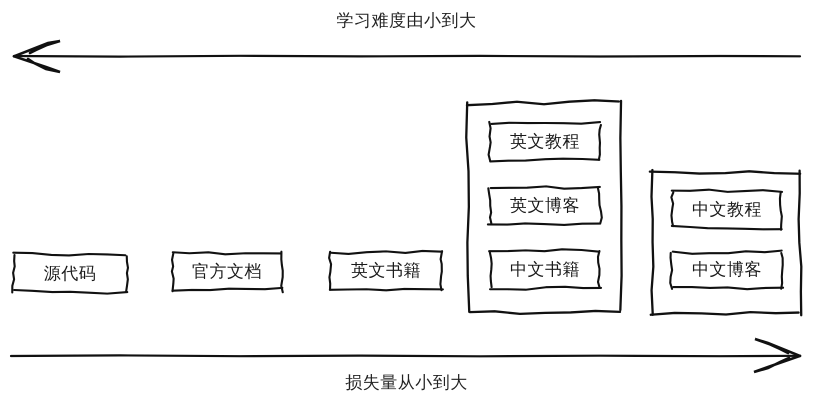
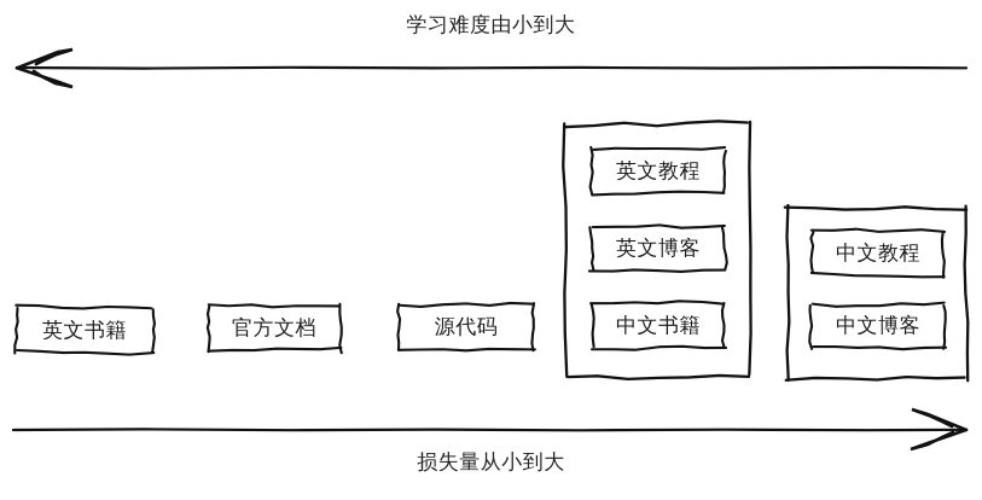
  学习难度由小到大
  损失量从小到大
- 源代码
+ 英文书籍
  官方文档
- 英文书籍
+ 源代码
  英文教程
  英文博客
  中文书籍
  中文教程
  中文博客
